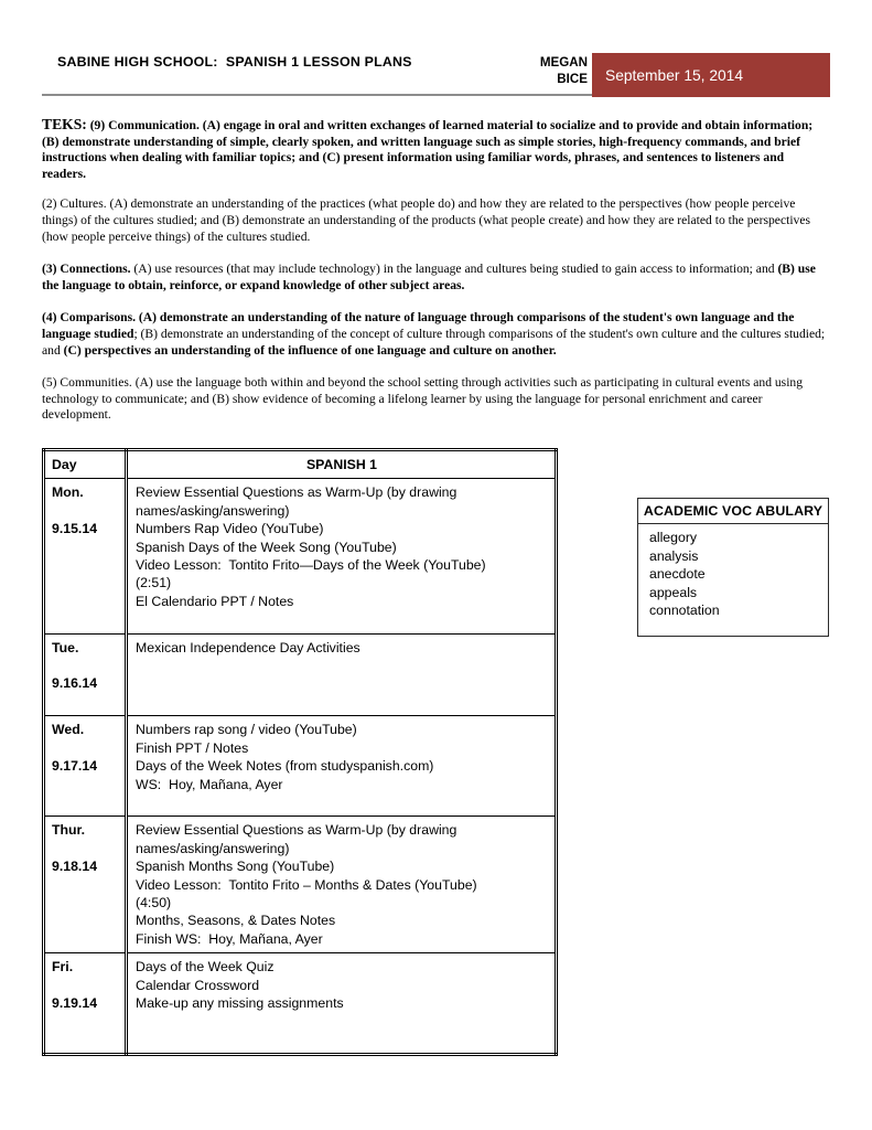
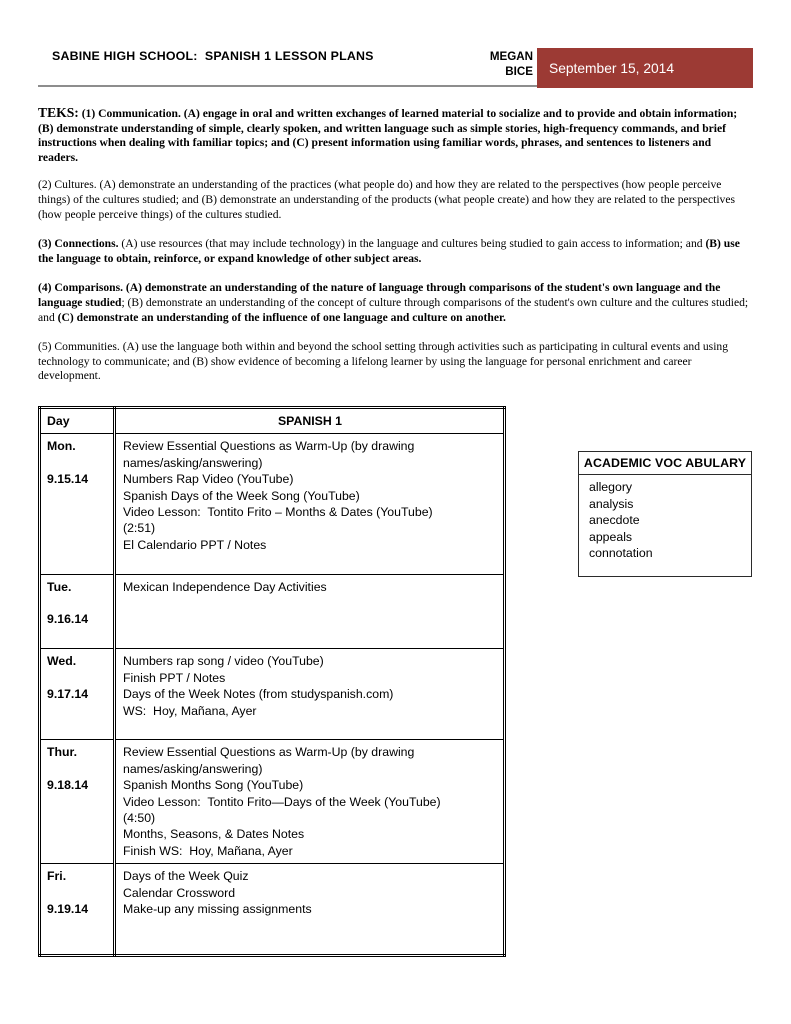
  SABINE HIGH SCHOOL: SPANISH 1 LESSON PLANS
  MEGAN
  BICE
  September 15, 2014
- TEKS: (9) Communication. (A) engage in oral and written exchanges of learned material to socialize and to provide and obtain information; (B) demonstrate understanding of simple, clearly spoken, and written language such as simple stories, high-frequency commands, and brief instructions when dealing with familiar topics; and (C) present information using familiar words, phrases, and sentences to listeners and readers.
+ TEKS: (1) Communication. (A) engage in oral and written exchanges of learned material to socialize and to provide and obtain information; (B) demonstrate understanding of simple, clearly spoken, and written language such as simple stories, high-frequency commands, and brief instructions when dealing with familiar topics; and (C) present information using familiar words, phrases, and sentences to listeners and readers.
  (2) Cultures. (A) demonstrate an understanding of the practices (what people do) and how they are related to the perspectives (how people perceive things) of the cultures studied; and (B) demonstrate an understanding of the products (what people create) and how they are related to the perspectives (how people perceive things) of the cultures studied.
  (3) Connections. (A) use resources (that may include technology) in the language and cultures being studied to gain access to information; and (B) use the language to obtain, reinforce, or expand knowledge of other subject areas.
- (4) Comparisons. (A) demonstrate an understanding of the nature of language through comparisons of the student's own language and the language studied; (B) demonstrate an understanding of the concept of culture through comparisons of the student's own culture and the cultures studied; and (C) perspectives an understanding of the influence of one language and culture on another.
+ (4) Comparisons. (A) demonstrate an understanding of the nature of language through comparisons of the student's own language and the language studied; (B) demonstrate an understanding of the concept of culture through comparisons of the student's own culture and the cultures studied; and (C) demonstrate an understanding of the influence of one language and culture on another.
  (5) Communities. (A) use the language both within and beyond the school setting through activities such as participating in cultural events and using technology to communicate; and (B) show evidence of becoming a lifelong learner by using the language for personal enrichment and career development.
  Day	SPANISH 1
- Mon. 9.15.14	Review Essential Questions as Warm-Up (by drawing names/asking/answering) Numbers Rap Video (YouTube) Spanish Days of the Week Song (YouTube) Video Lesson: Tontito Frito—Days of the Week (YouTube) (2:51) El Calendario PPT / Notes
+ Mon. 9.15.14	Review Essential Questions as Warm-Up (by drawing names/asking/answering) Numbers Rap Video (YouTube) Spanish Days of the Week Song (YouTube) Video Lesson: Tontito Frito – Months & Dates (YouTube) (2:51) El Calendario PPT / Notes
  Tue. 9.16.14	Mexican Independence Day Activities
  Wed. 9.17.14	Numbers rap song / video (YouTube) Finish PPT / Notes Days of the Week Notes (from studyspanish.com) WS: Hoy, Mañana, Ayer
- Thur. 9.18.14	Review Essential Questions as Warm-Up (by drawing names/asking/answering) Spanish Months Song (YouTube) Video Lesson: Tontito Frito – Months & Dates (YouTube) (4:50) Months, Seasons, & Dates Notes Finish WS: Hoy, Mañana, Ayer
+ Thur. 9.18.14	Review Essential Questions as Warm-Up (by drawing names/asking/answering) Spanish Months Song (YouTube) Video Lesson: Tontito Frito—Days of the Week (YouTube) (4:50) Months, Seasons, & Dates Notes Finish WS: Hoy, Mañana, Ayer
  Fri. 9.19.14	Days of the Week Quiz Calendar Crossword Make-up any missing assignments
  ACADEMIC VOC ABULARY
  allegory
  analysis
  anecdote
  appeals
  connotation
